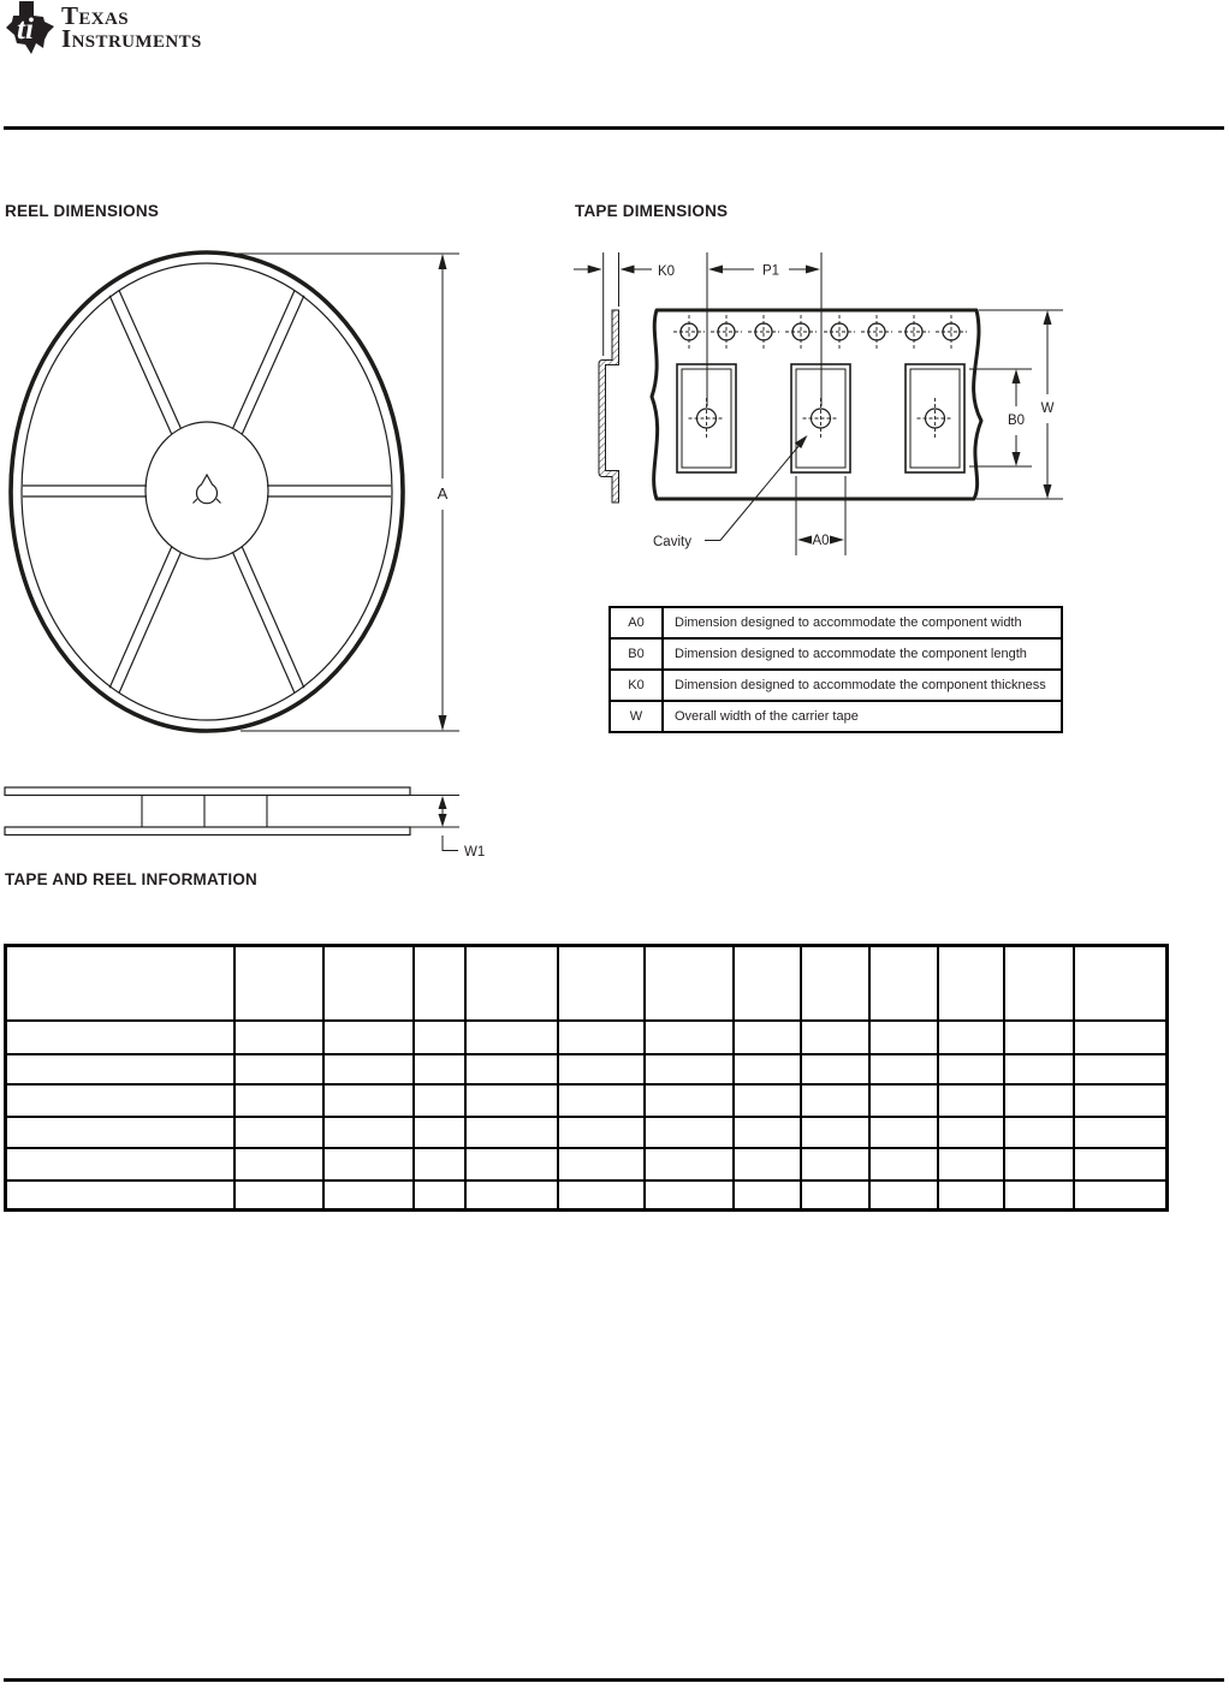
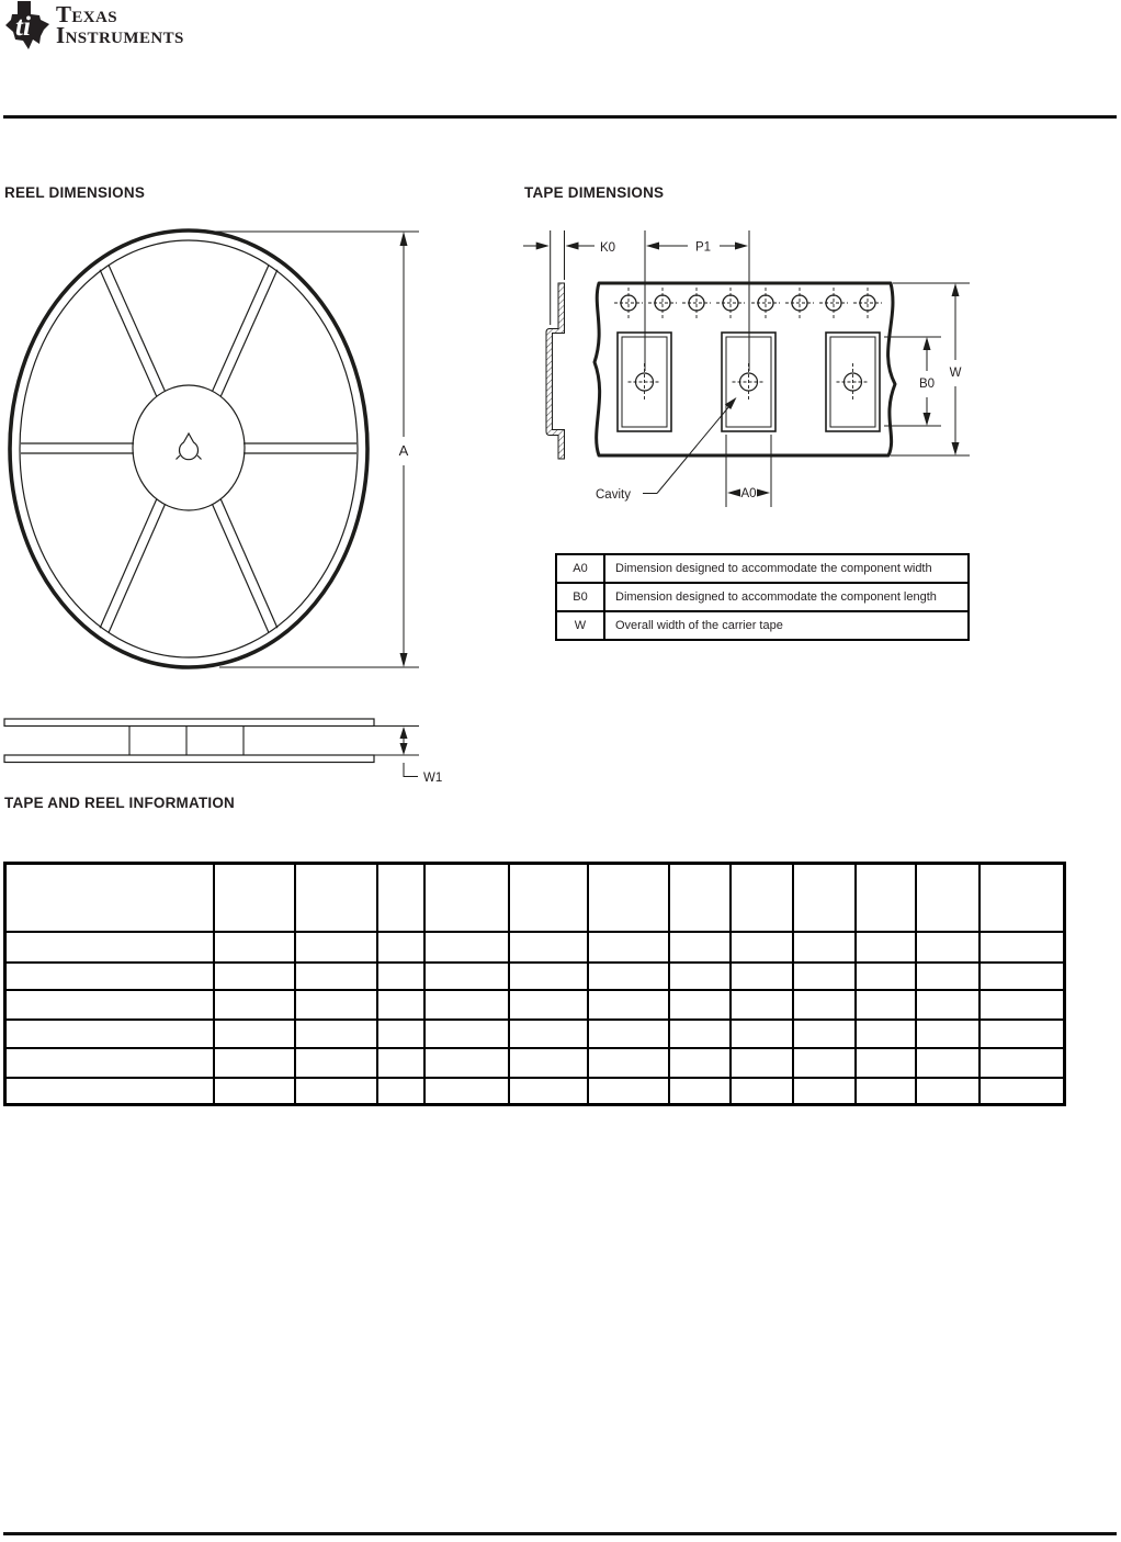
  ti
  Texas
  Instruments
  REEL DIMENSIONS
  TAPE DIMENSIONS
  TAPE AND REEL INFORMATION
  A
  K0
  P1
  B0
  W
  A0
  Cavity
  W1
  A0	Dimension designed to accommodate the component width
  B0	Dimension designed to accommodate the component length
- K0	Dimension designed to accommodate the component thickness
  W	Overall width of the carrier tape
